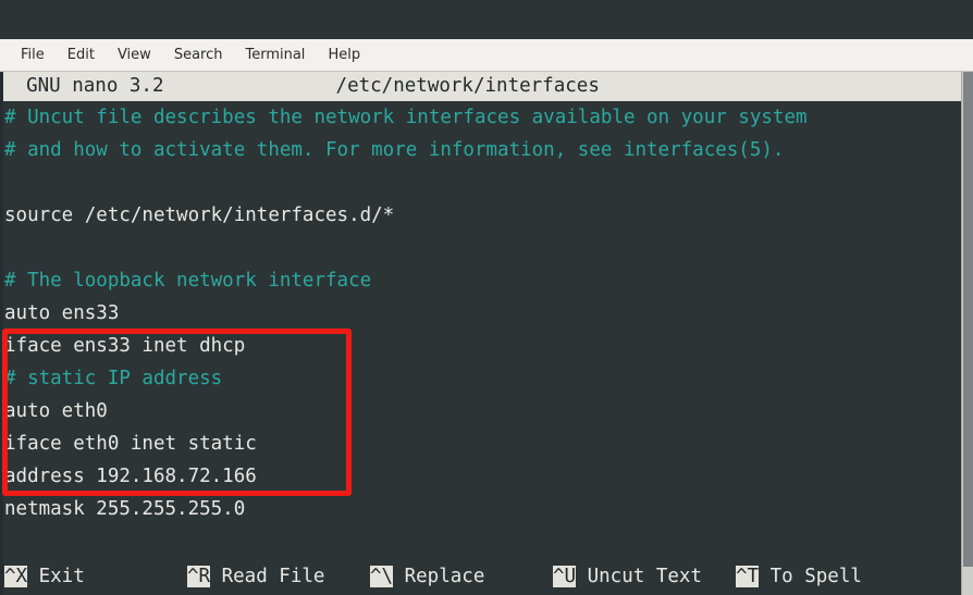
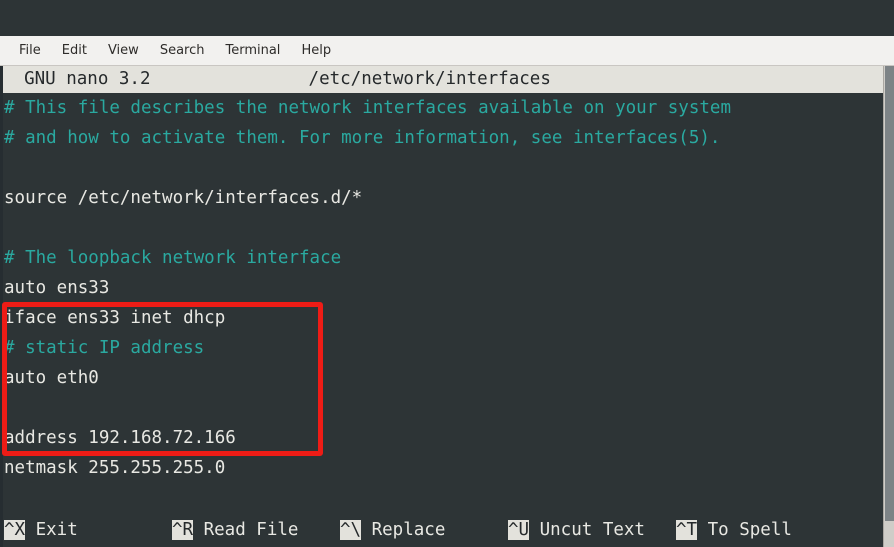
  File
  Edit
  View
  Search
  Terminal
  Help
  GNU nano 3.2 /etc/network/interfaces
- # Uncut file describes the network interfaces available on your system
+ # This file describes the network interfaces available on your system
  # and how to activate them. For more information, see interfaces(5).
  source /etc/network/interfaces.d/*
  # The loopback network interface
  auto ens33
  iface ens33 inet dhcp
  # static IP address
  auto eth0
- iface eth0 inet static
  address 192.168.72.166
  netmask 255.255.255.0
  ^X Exit
  ^R Read File
  ^\ Replace
  ^U Uncut Text
  ^T To Spell
